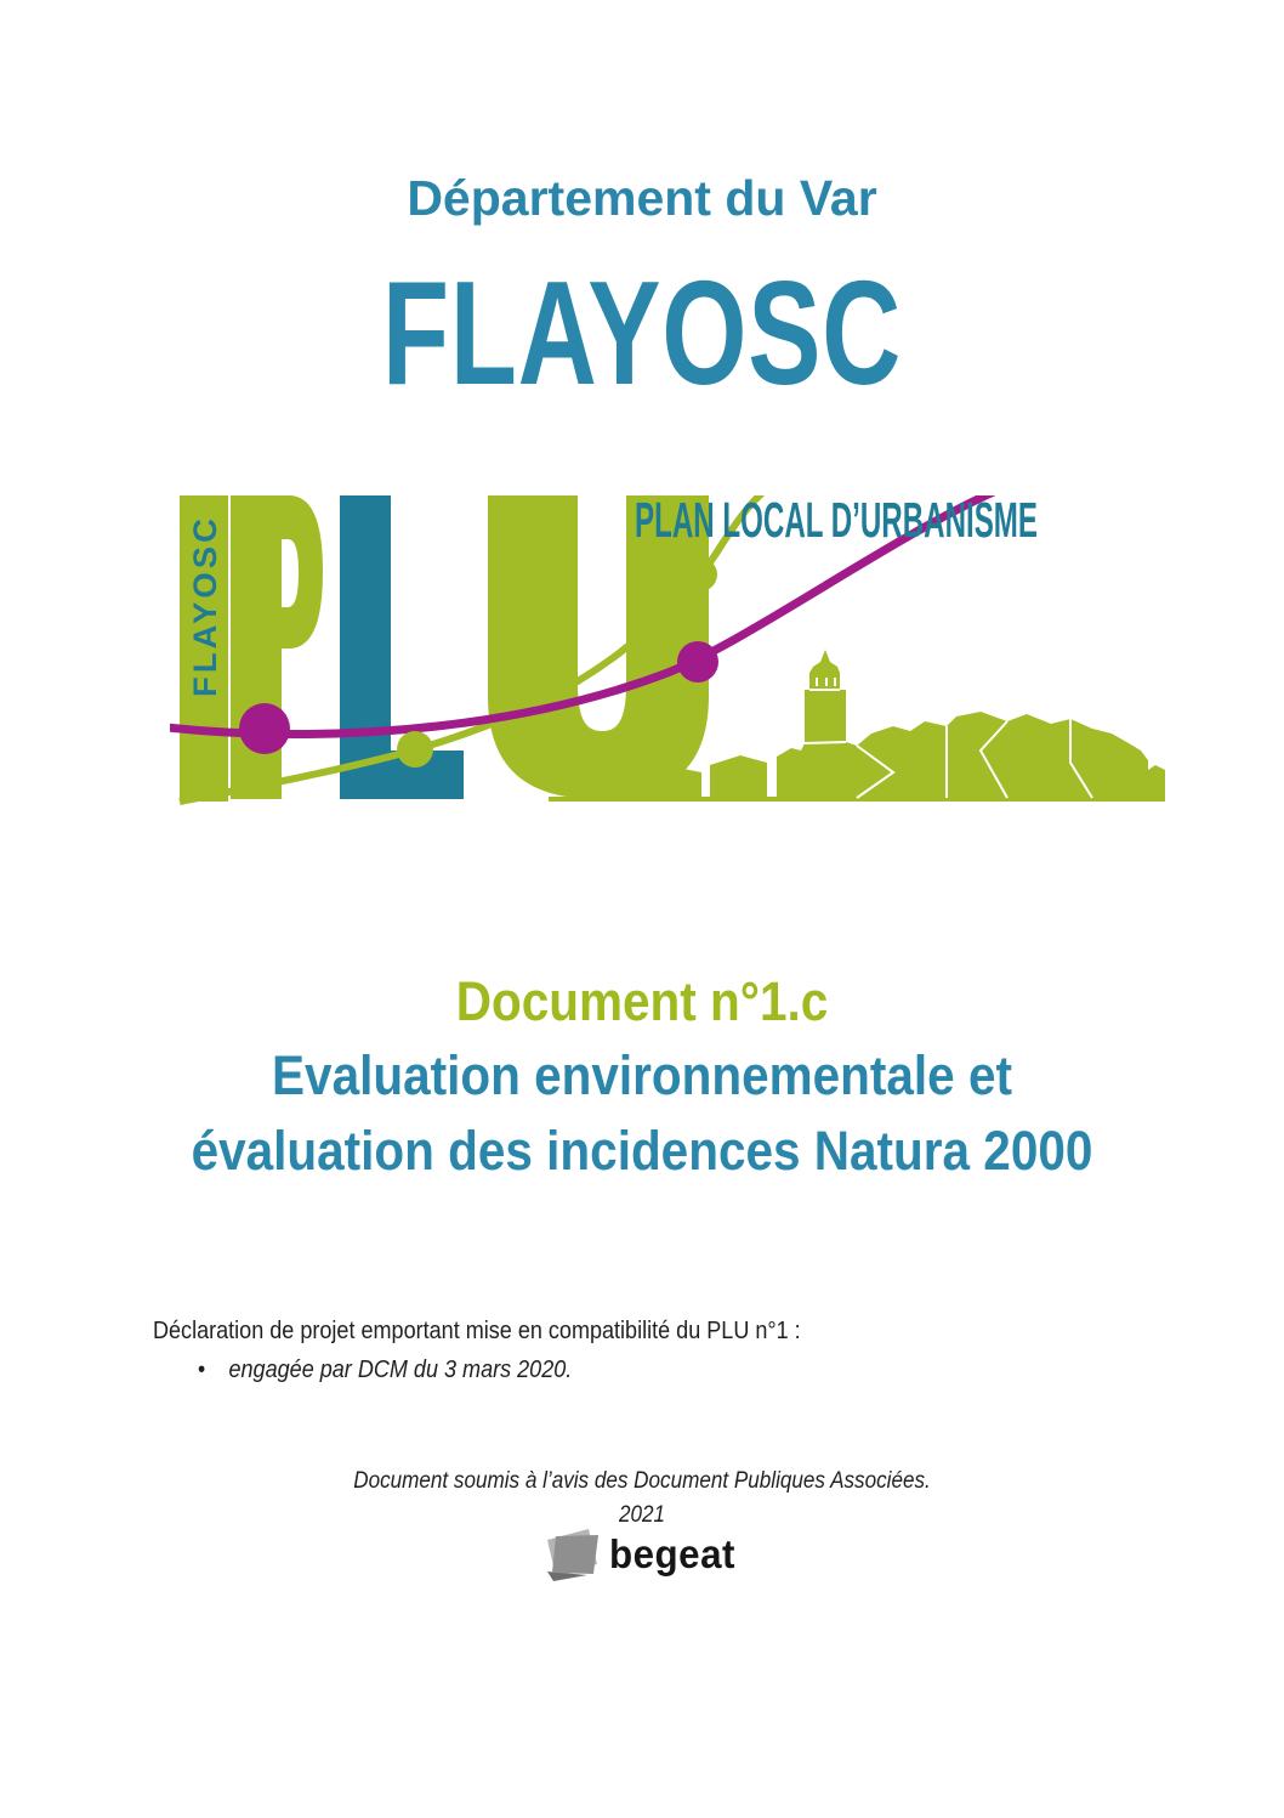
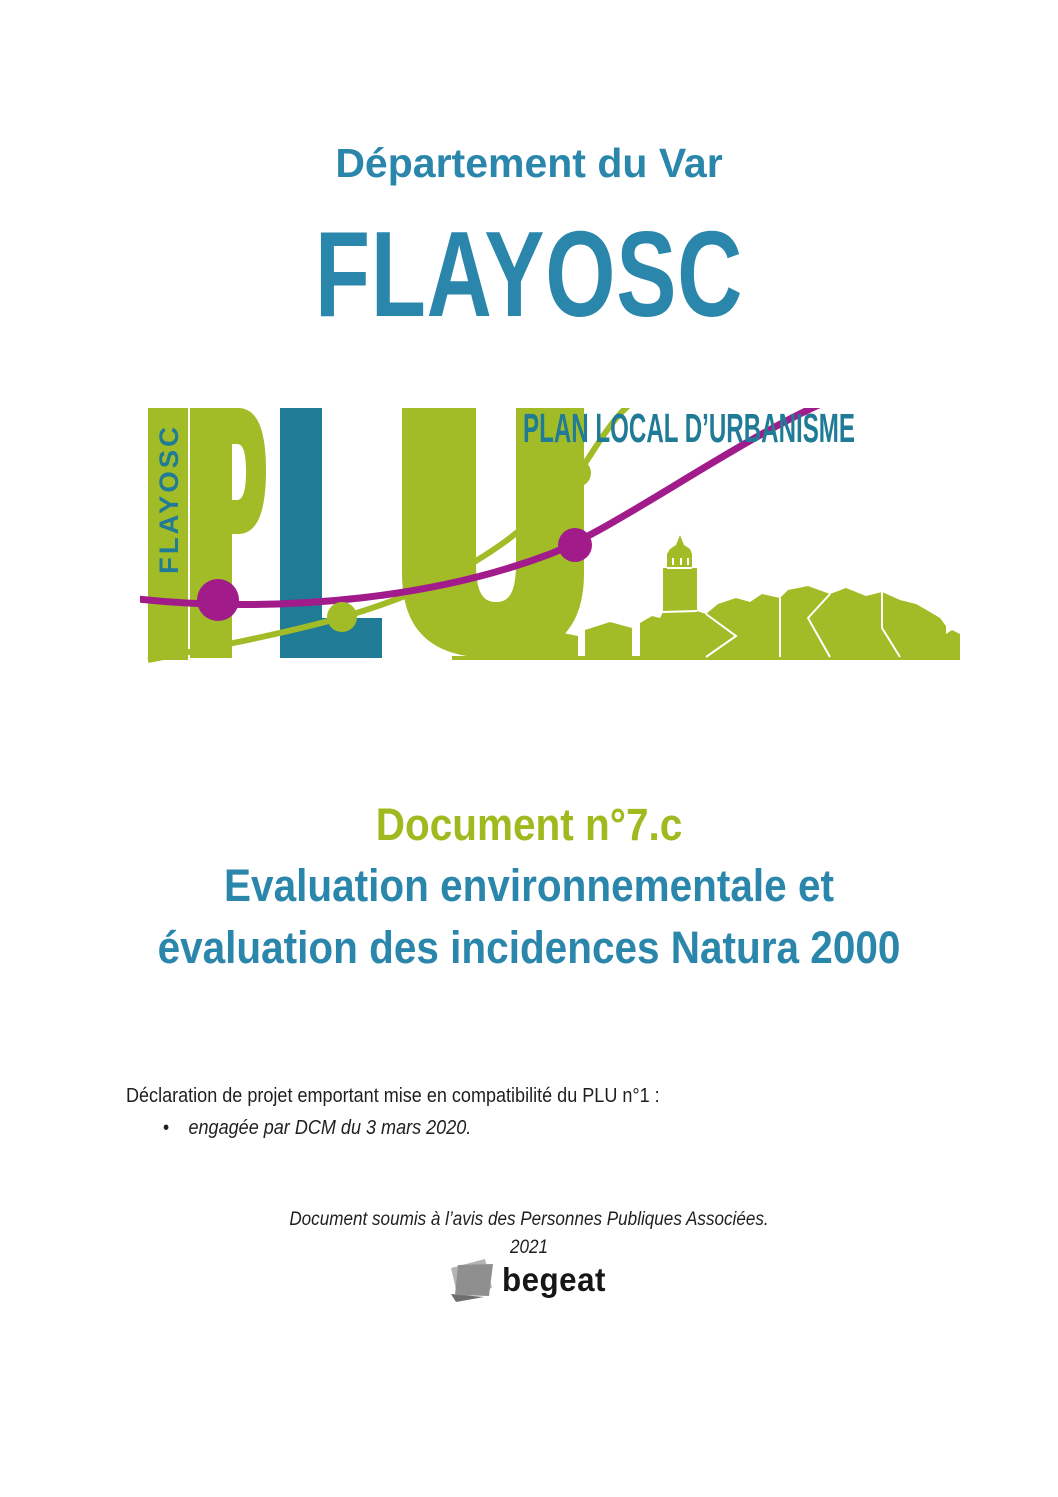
  Département du Var
  FLAYOSC
  PLAN LOCAL D’URBANISME
- Document n°1.c
+ Document n°7.c
  Evaluation environnementale et
  évaluation des incidences Natura 2000
  Déclaration de projet emportant mise en compatibilité du PLU n°1 :
  •
  engagée par DCM du 3 mars 2020.
- Document soumis à l’avis des Document Publiques Associées.
+ Document soumis à l’avis des Personnes Publiques Associées.
  2021
  begeat
